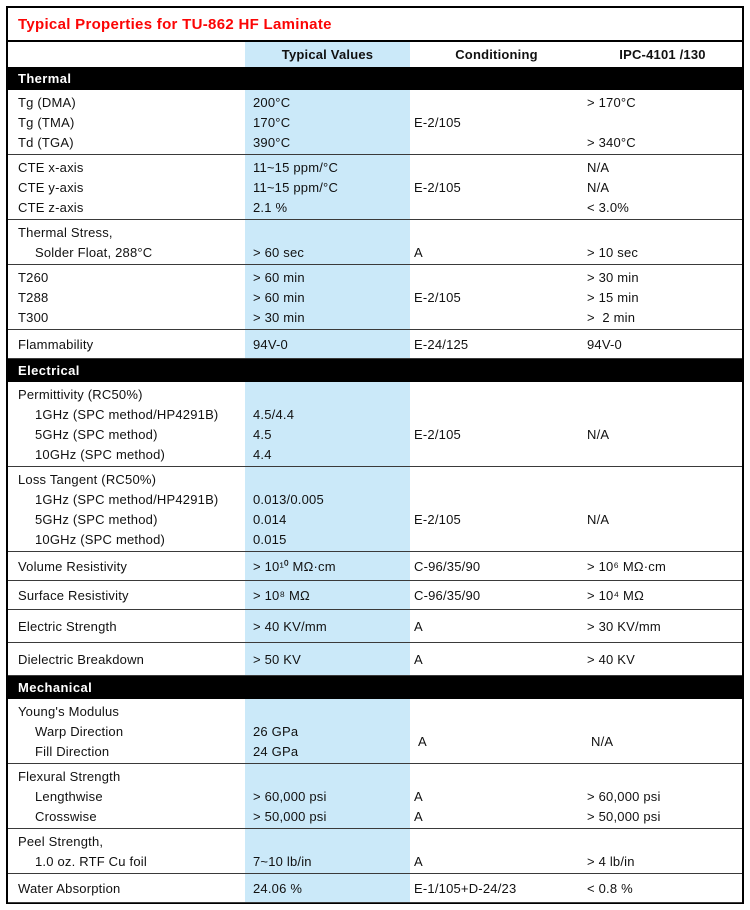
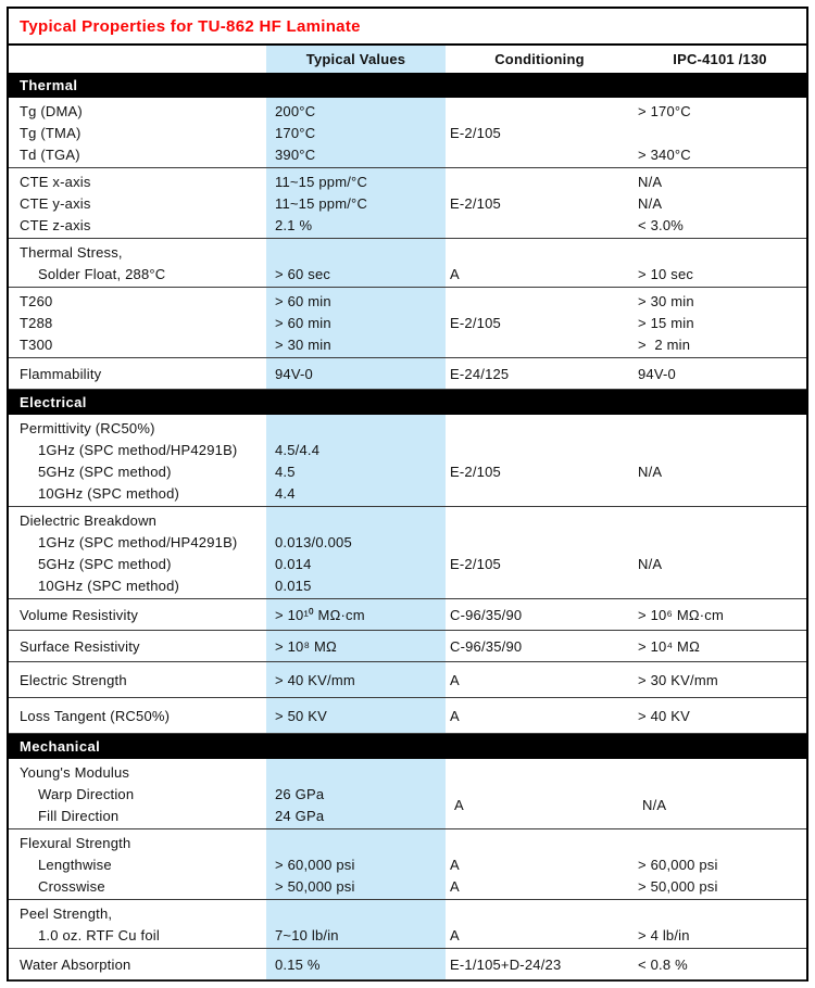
  Typical Properties for TU-862 HF Laminate
  Typical Values
  Conditioning
  IPC-4101 /130
  Thermal
  Tg (DMA)
  200°C
  > 170°C
  Tg (TMA)
  170°C
  E-2/105
  Td (TGA)
  390°C
  > 340°C
  CTE x-axis
  11~15 ppm/°C
  N/A
  CTE y-axis
  11~15 ppm/°C
  E-2/105
  N/A
  CTE z-axis
  2.1 %
  < 3.0%
  Thermal Stress,
  Solder Float, 288°C
  > 60 sec
  A
  > 10 sec
  T260
  > 60 min
  > 30 min
  T288
  > 60 min
  E-2/105
  > 15 min
  T300
  > 30 min
  > 2 min
  Flammability
  94V-0
  E-24/125
  94V-0
  Electrical
  Permittivity (RC50%)
  1GHz (SPC method/HP4291B)
  4.5/4.4
  5GHz (SPC method)
  4.5
  E-2/105
  N/A
  10GHz (SPC method)
  4.4
- Loss Tangent (RC50%)
+ Dielectric Breakdown
  1GHz (SPC method/HP4291B)
  0.013/0.005
  5GHz (SPC method)
  0.014
  E-2/105
  N/A
  10GHz (SPC method)
  0.015
  Volume Resistivity
  > 10¹⁰ MΩ·cm
  C-96/35/90
  > 10⁶ MΩ·cm
  Surface Resistivity
  > 10⁸ MΩ
  C-96/35/90
  > 10⁴ MΩ
  Electric Strength
  > 40 KV/mm
  A
  > 30 KV/mm
- Dielectric Breakdown
+ Loss Tangent (RC50%)
  > 50 KV
  A
  > 40 KV
  Mechanical
  Young's Modulus
  Warp Direction
  26 GPa
  Fill Direction
  24 GPa
  A
  N/A
  Flexural Strength
  Lengthwise
  > 60,000 psi
  A
  > 60,000 psi
  Crosswise
  > 50,000 psi
  A
  > 50,000 psi
  Peel Strength,
  1.0 oz. RTF Cu foil
  7~10 lb/in
  A
  > 4 lb/in
  Water Absorption
- 24.06 %
+ 0.15 %
  E-1/105+D-24/23
  < 0.8 %
